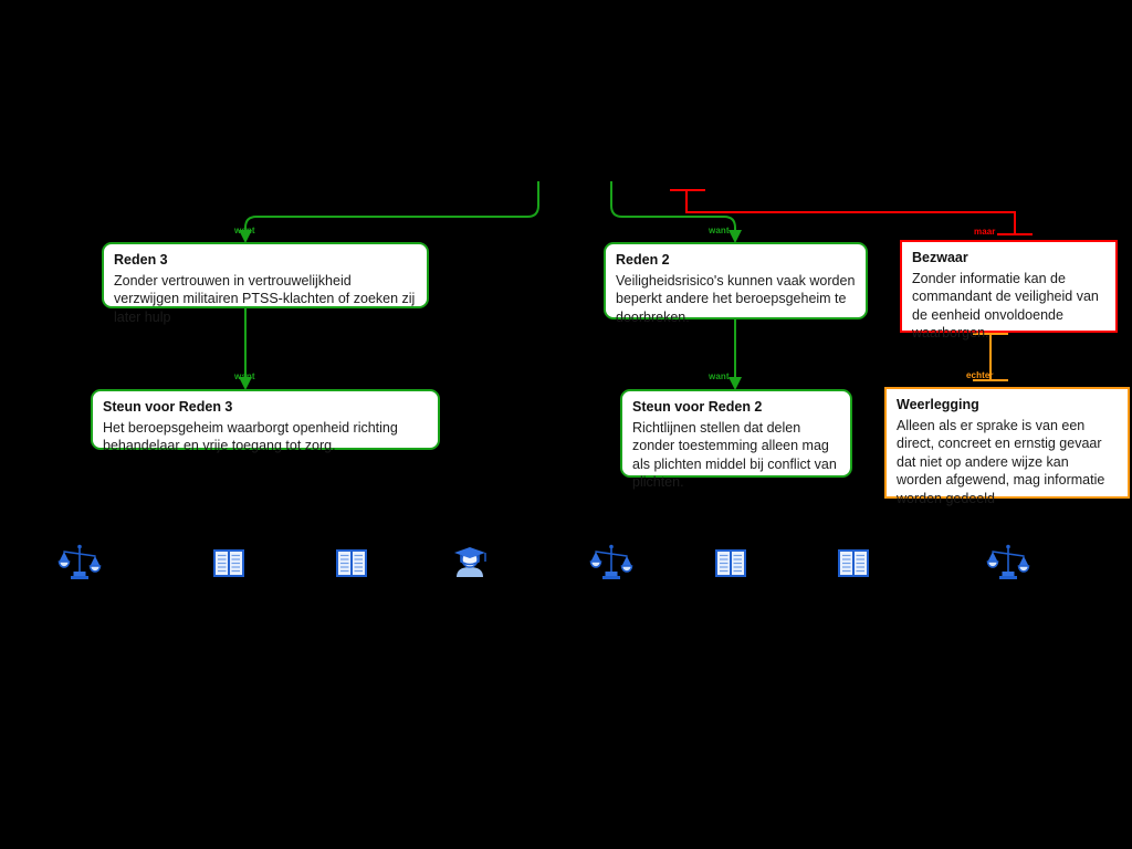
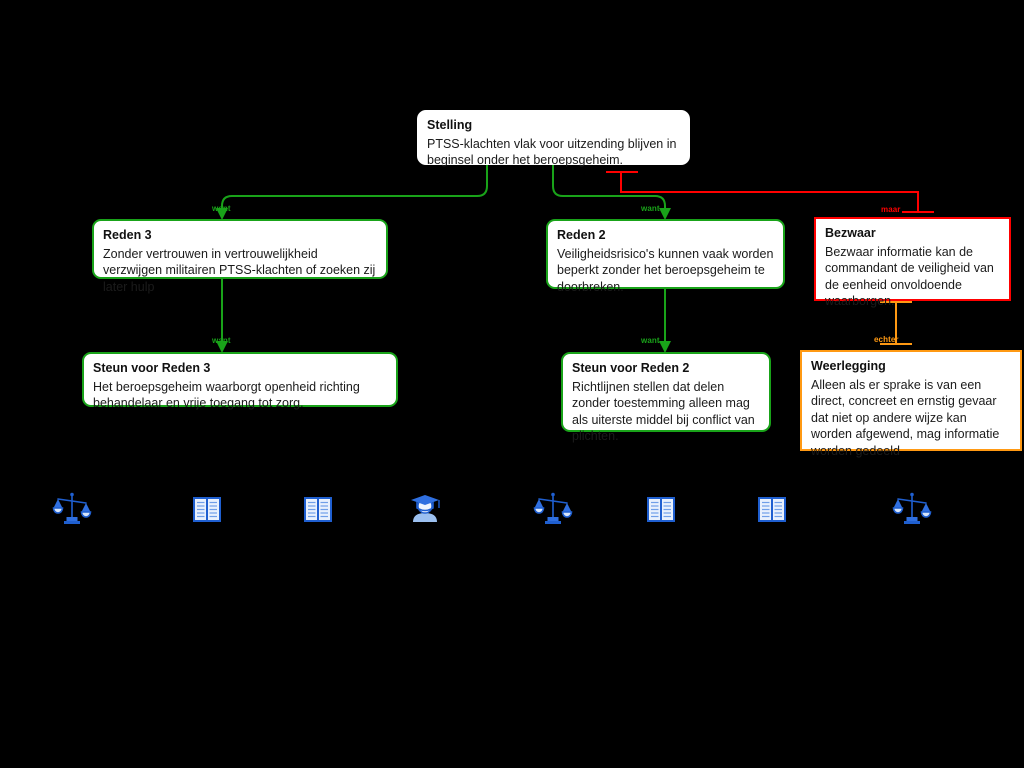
  want
  want
  maar
  want
  want
  echter
+ Stelling
+ PTSS-klachten vlak voor uitzending blijven in beginsel onder het beroepsgeheim.
  Reden 3
  Zonder vertrouwen in vertrouwelijkheid verzwijgen militairen PTSS-klachten of zoeken zij later hulp
  Reden 2
- Veiligheidsrisico's kunnen vaak worden beperkt andere het beroepsgeheim te doorbreken.
+ Veiligheidsrisico's kunnen vaak worden beperkt zonder het beroepsgeheim te doorbreken.
  Bezwaar
- Zonder informatie kan de commandant de veiligheid van de eenheid onvoldoende waarborgen.
+ Bezwaar informatie kan de commandant de veiligheid van de eenheid onvoldoende waarborgen.
  Steun voor Reden 3
  Het beroepsgeheim waarborgt openheid richting behandelaar en vrije toegang tot zorg.
  Steun voor Reden 2
- Richtlijnen stellen dat delen zonder toestemming alleen mag als plichten middel bij conflict van plichten.
+ Richtlijnen stellen dat delen zonder toestemming alleen mag als uiterste middel bij conflict van plichten.
  Weerlegging
  Alleen als er sprake is van een direct, concreet en ernstig gevaar dat niet op andere wijze kan worden afgewend, mag informatie worden gedeeld
